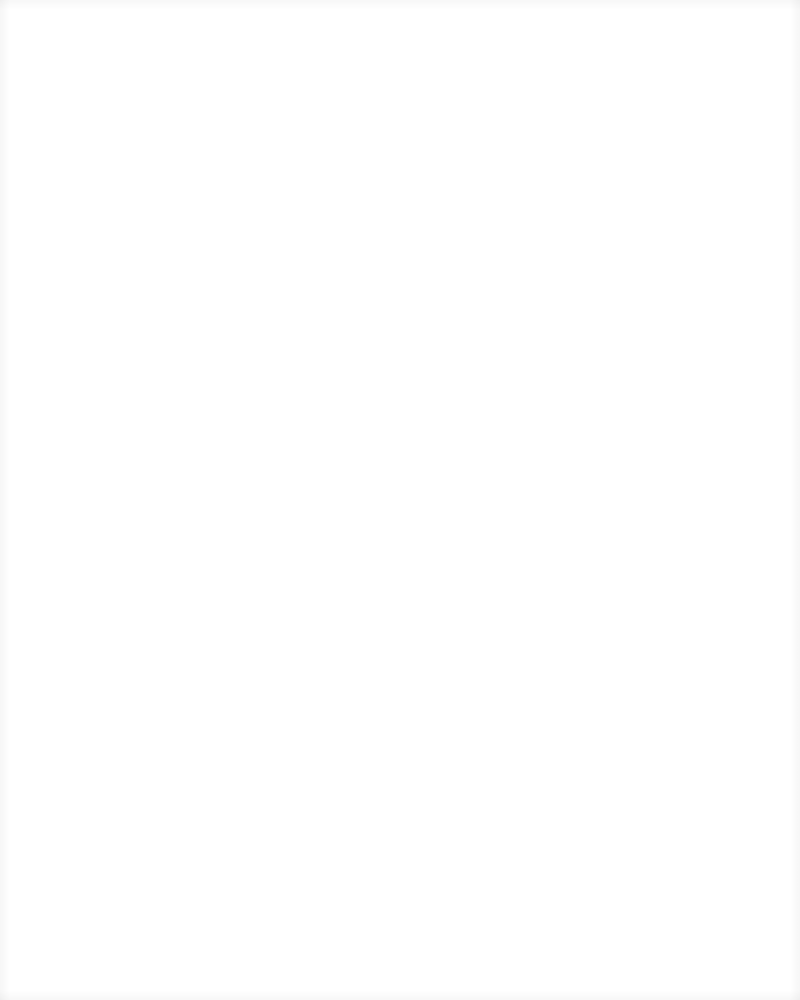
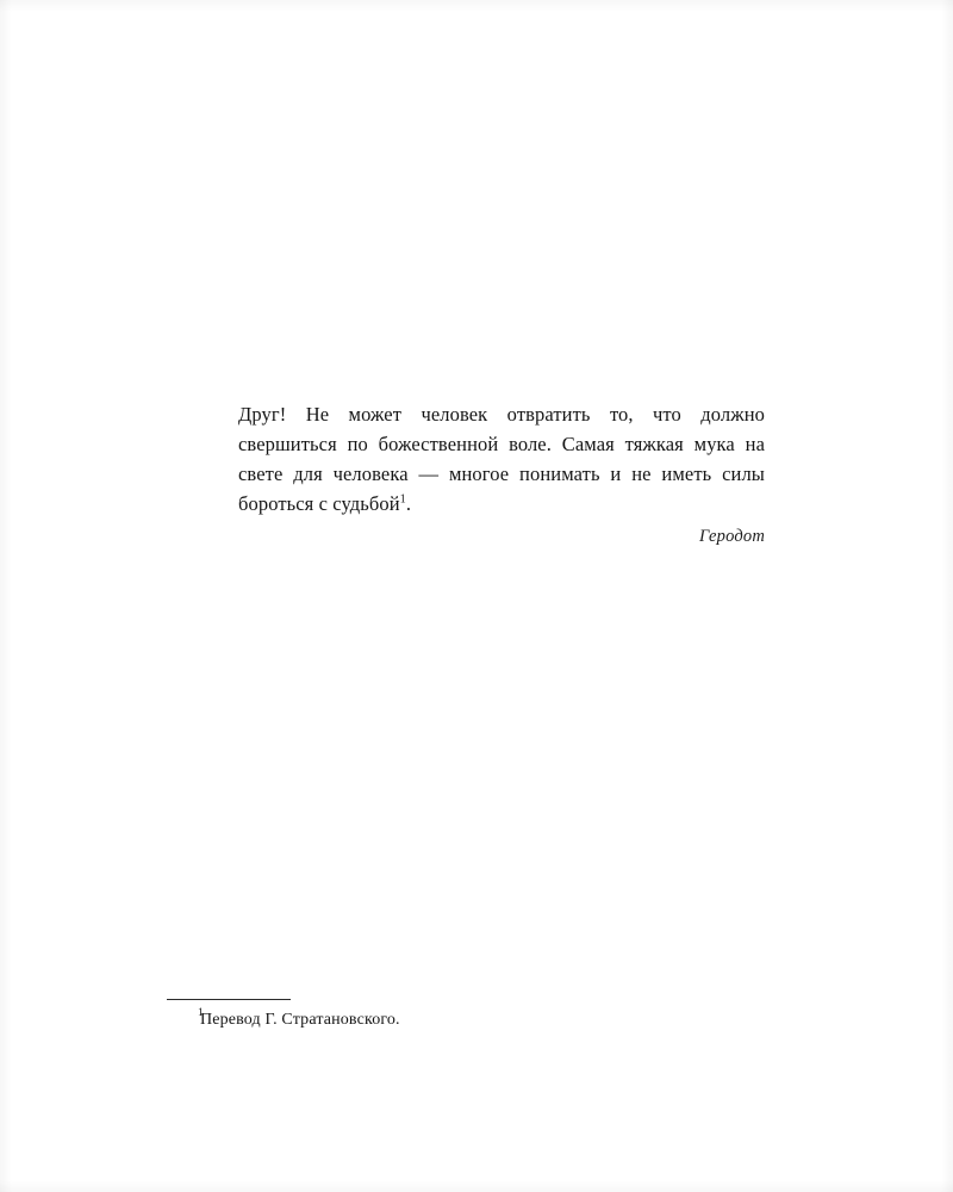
+ Друг! Не может человек отвратить то, что должно свершиться по божественной воле. Самая тяжкая мука на свете для человека — многое понимать и не иметь силы бороться с судьбой1.
+ Геродот
+ 1
+ Перевод Г. Стратановского.
